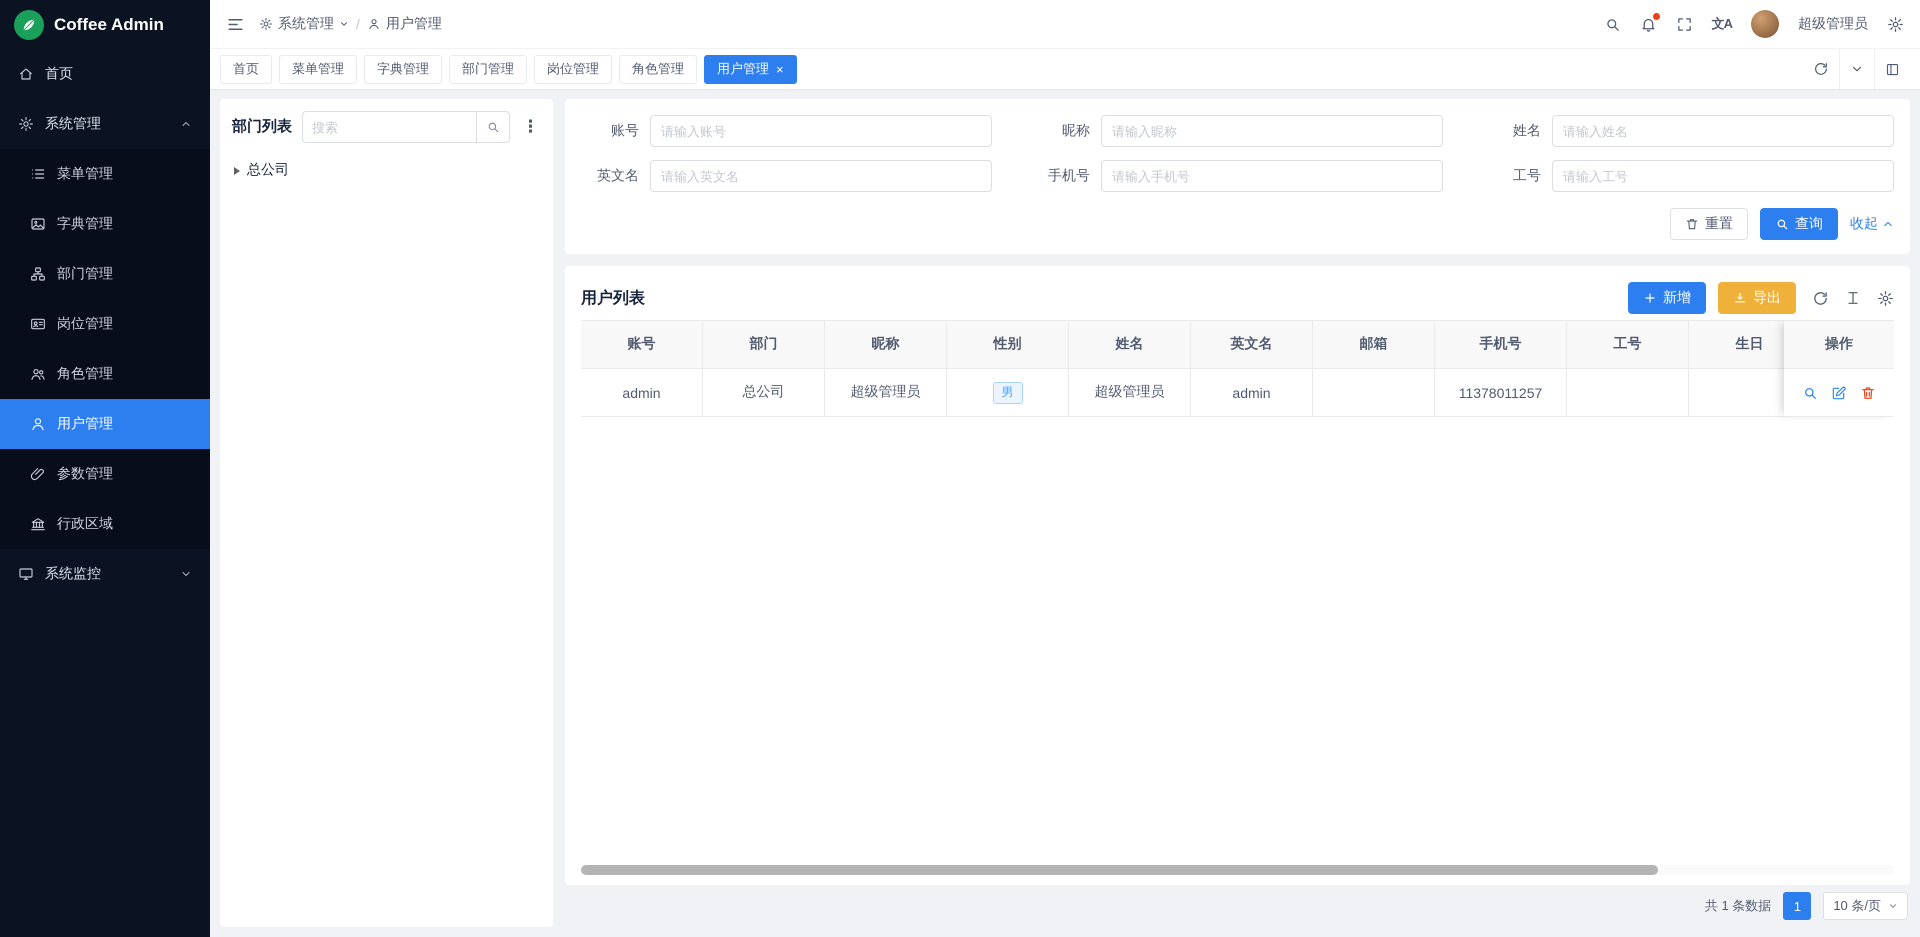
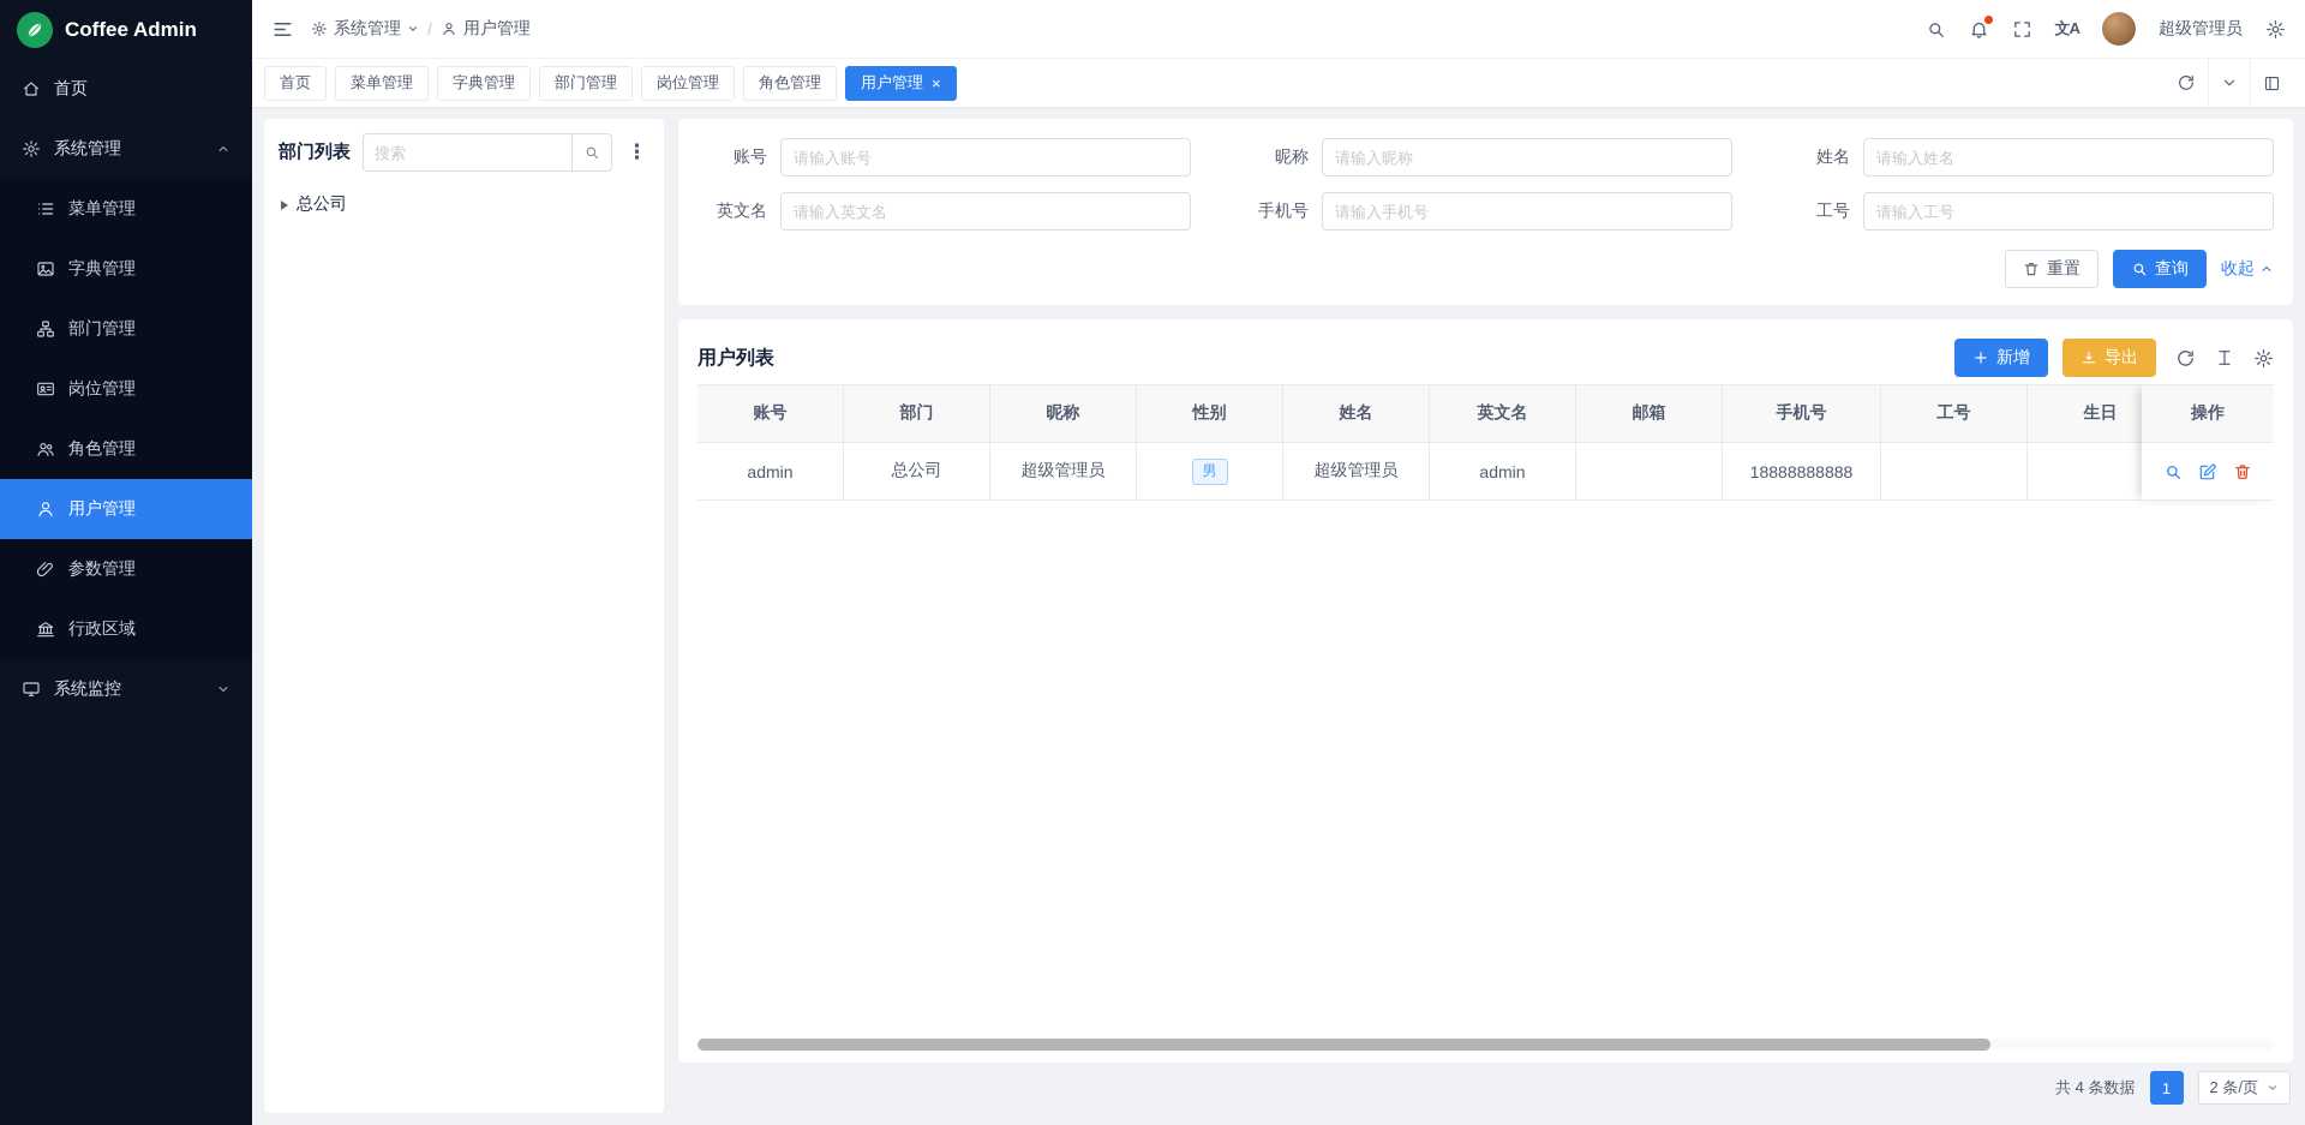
  Coffee Admin
  首页
  系统管理
  菜单管理
  字典管理
  部门管理
  岗位管理
  角色管理
  用户管理
  参数管理
  行政区域
  系统监控
  系统管理
  /
  用户管理
  文A
  超级管理员
  首页
  菜单管理
  字典管理
  部门管理
  岗位管理
  角色管理
  用户管理
  ×
  部门列表
  搜索
  ⋮
  总公司
  账号
  请输入账号
  昵称
  请输入昵称
  姓名
  请输入姓名
  英文名
  请输入英文名
  手机号
  请输入手机号
  工号
  请输入工号
  重置
  查询
  收起
  用户列表
  新增
  导出
  账号
  部门
  昵称
  性别
  姓名
  英文名
  邮箱
  手机号
  工号
  生日
  admin
  总公司
  超级管理员
  男
  超级管理员
  admin
- 11378011257
+ 18888888888
  操作
- 共 1 条数据
+ 共 4 条数据
  1
- 10 条/页
+ 2 条/页
